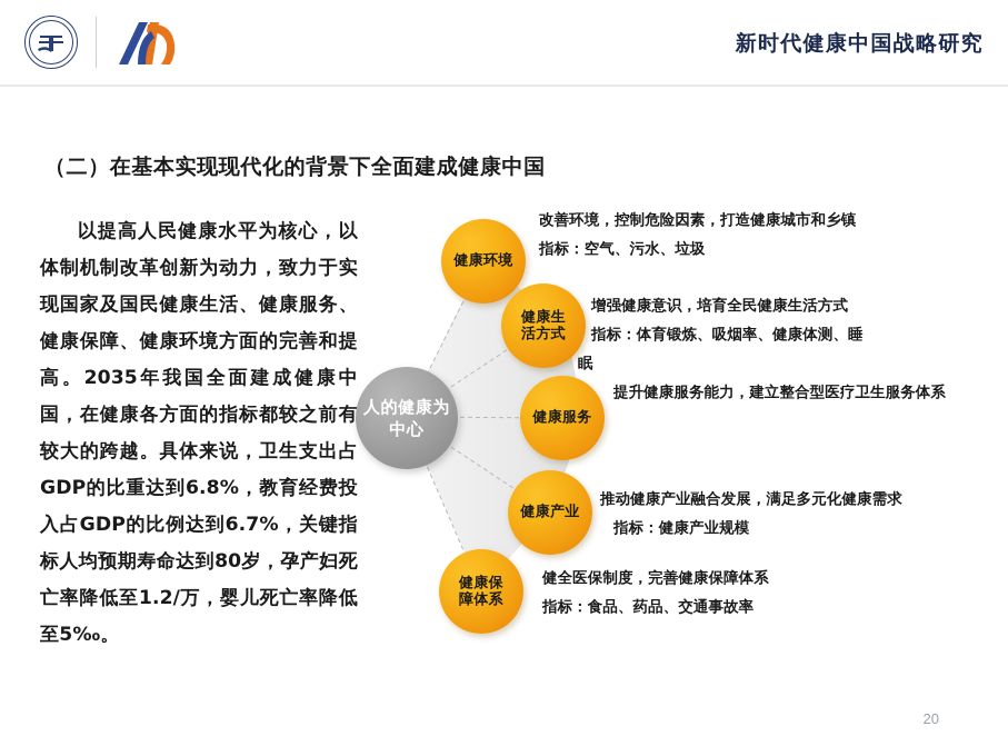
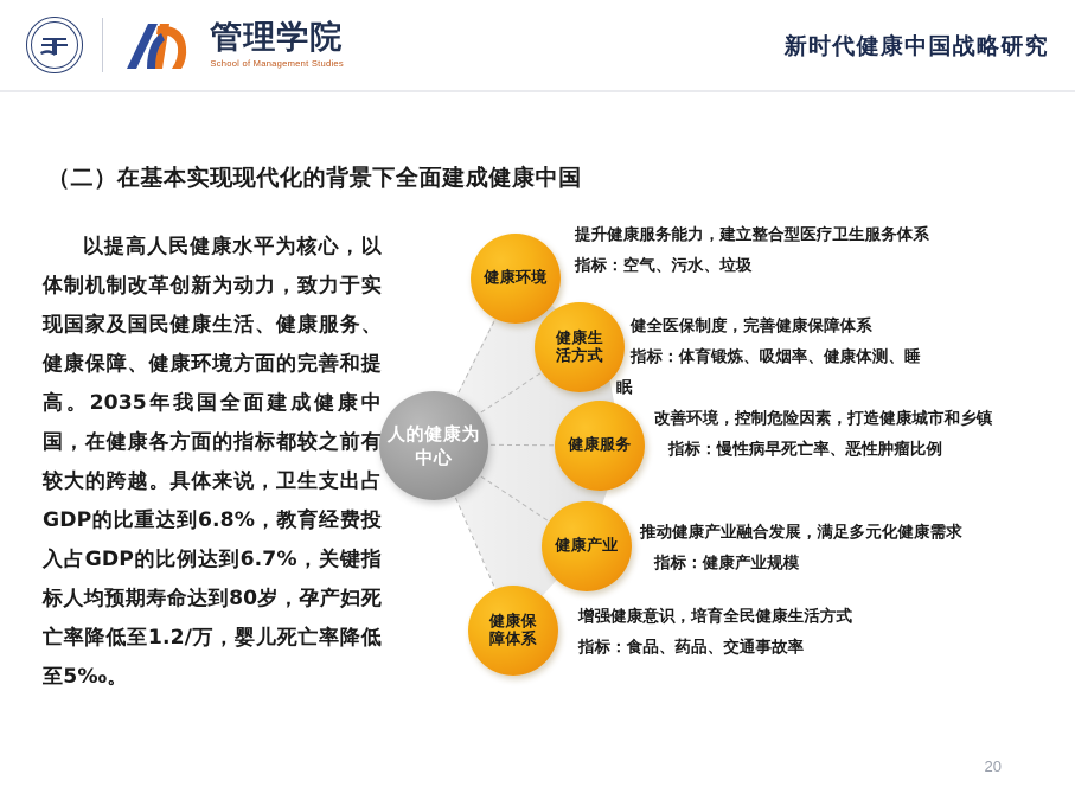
+ 管理学院
+ School of Management Studies
  新时代健康中国战略研究
  （二）在基本实现现代化的背景下全面建成健康中国
  以提高人民健康水平为核心，以体制机制改革创新为动力，致力于实现国家及国民健康生活、健康服务、健康保障、健康环境方面的完善和提高。2035年我国全面建成健康中国，在健康各方面的指标都较之前有较大的跨越。具体来说，卫生支出占GDP的比重达到6.8%，教育经费投入占GDP的比例达到6.7%，关键指标人均预期寿命达到80岁，孕产妇死亡率降低至1.2/万，婴儿死亡率降低至5‰。
  人的健康为中心
  健康环境
  健康生活方式
  健康服务
  健康产业
  健康保障体系
- 改善环境，控制危险因素，打造健康城市和乡镇
+ 提升健康服务能力，建立整合型医疗卫生服务体系
  指标：空气、污水、垃圾
- 增强健康意识，培育全民健康生活方式
+ 健全医保制度，完善健康保障体系
  指标：体育锻炼、吸烟率、健康体测、睡
  眠
- 提升健康服务能力，建立整合型医疗卫生服务体系
+ 改善环境，控制危险因素，打造健康城市和乡镇
+ 指标：慢性病早死亡率、恶性肿瘤比例
  推动健康产业融合发展，满足多元化健康需求
  指标：健康产业规模
- 健全医保制度，完善健康保障体系
+ 增强健康意识，培育全民健康生活方式
  指标：食品、药品、交通事故率
  20
